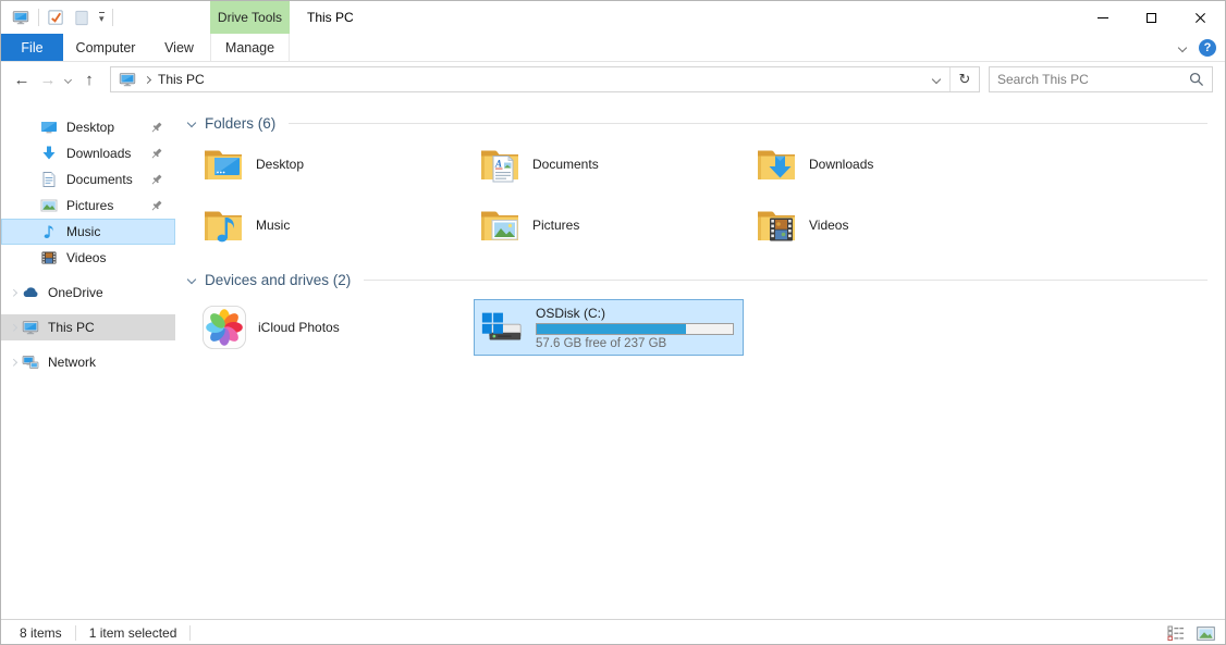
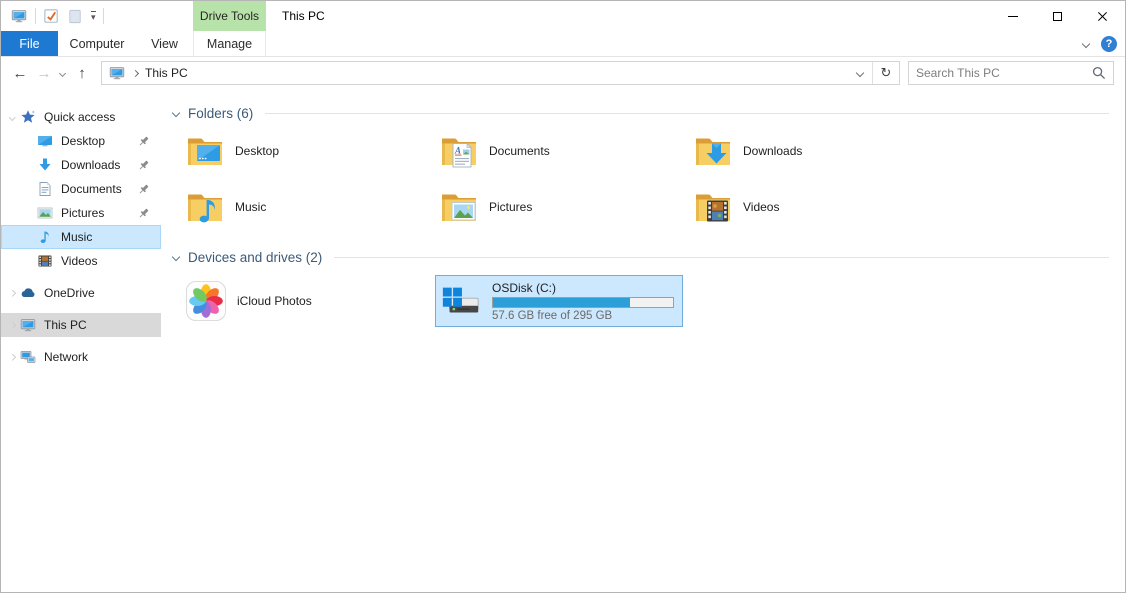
  ▾
  Drive Tools
  This PC
  File
  Computer
  View
  Manage
  ?
  ←
  →
  ↑
  This PC
  ↻
  Search This PC
+ Quick access
  Desktop
  Downloads
  Documents
  Pictures
  Music
  Videos
  OneDrive
  This PC
  Network
  Folders (6)
  Desktop
  Documents
  Downloads
  Music
  Pictures
  Videos
  Devices and drives (2)
  iCloud Photos
  OSDisk (C:)
- 57.6 GB free of 237 GB
+ 57.6 GB free of 295 GB
- 8 items
- 1 item selected
